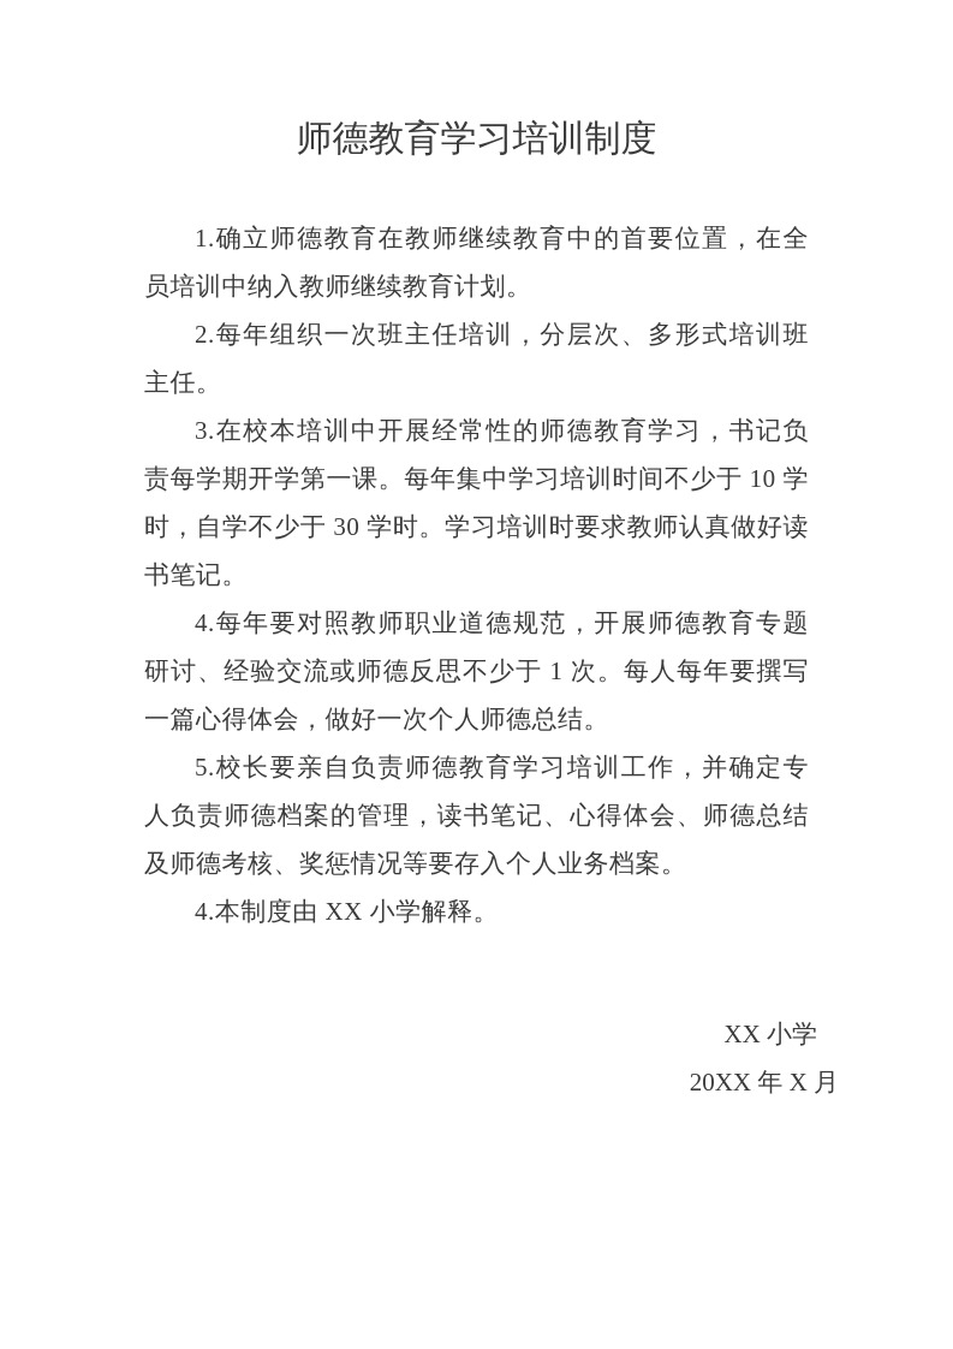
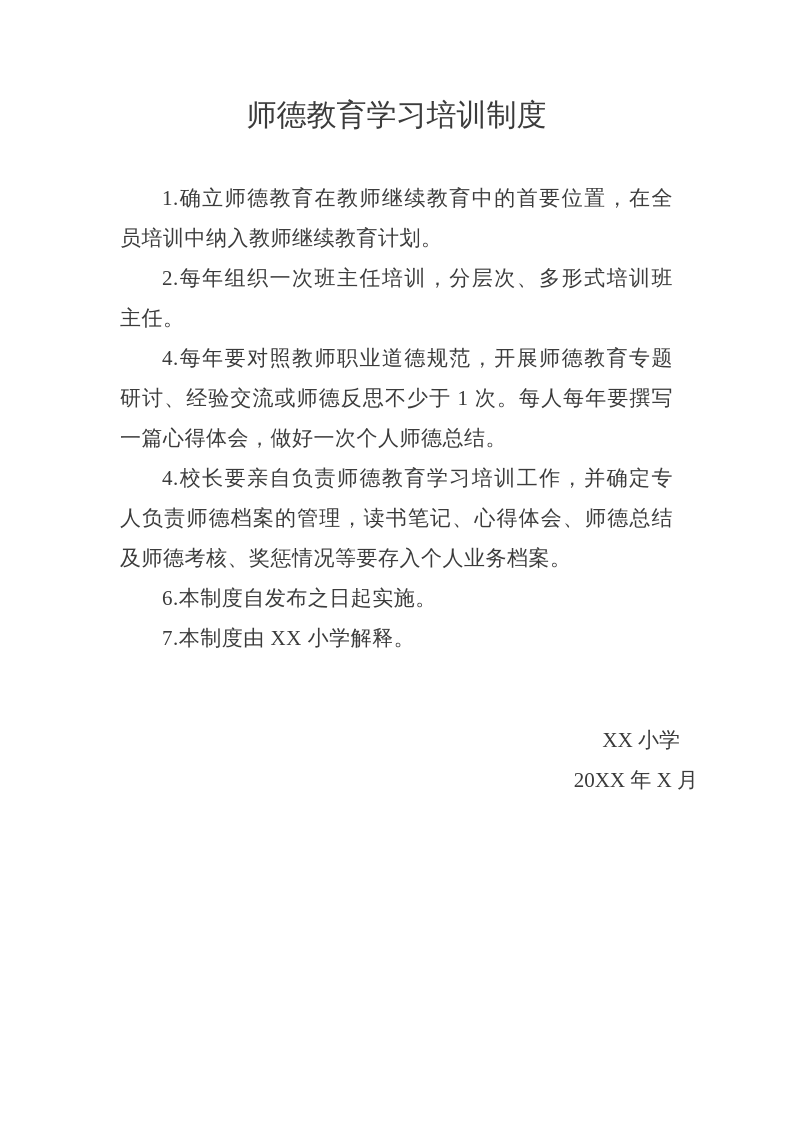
  师德教育学习培训制度
  1.确立师德教育在教师继续教育中的首要位置，在全员培训中纳入教师继续教育计划。
  2.每年组织一次班主任培训，分层次、多形式培训班主任。
- 3.在校本培训中开展经常性的师德教育学习，书记负责每学期开学第一课。每年集中学习培训时间不少于 10 学时，自学不少于 30 学时。学习培训时要求教师认真做好读书笔记。
  4.每年要对照教师职业道德规范，开展师德教育专题研讨、经验交流或师德反思不少于 1 次。每人每年要撰写一篇心得体会，做好一次个人师德总结。
- 5.校长要亲自负责师德教育学习培训工作，并确定专人负责师德档案的管理，读书笔记、心得体会、师德总结及师德考核、奖惩情况等要存入个人业务档案。
+ 4.校长要亲自负责师德教育学习培训工作，并确定专人负责师德档案的管理，读书笔记、心得体会、师德总结及师德考核、奖惩情况等要存入个人业务档案。
+ 6.本制度自发布之日起实施。
- 4.本制度由 XX 小学解释。
+ 7.本制度由 XX 小学解释。
  XX 小学
  20XX 年 X 月
